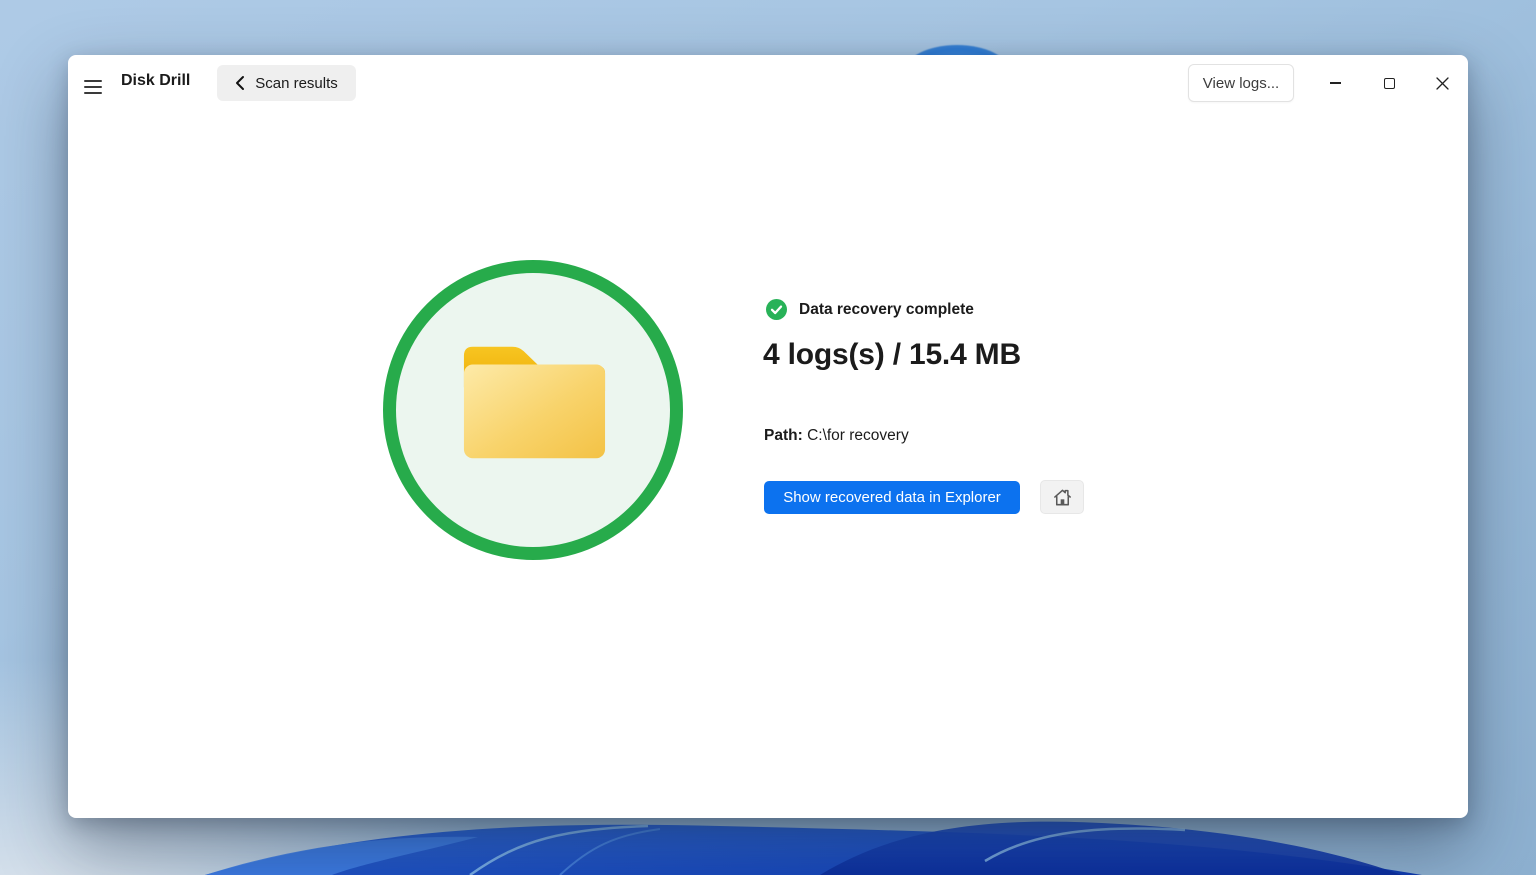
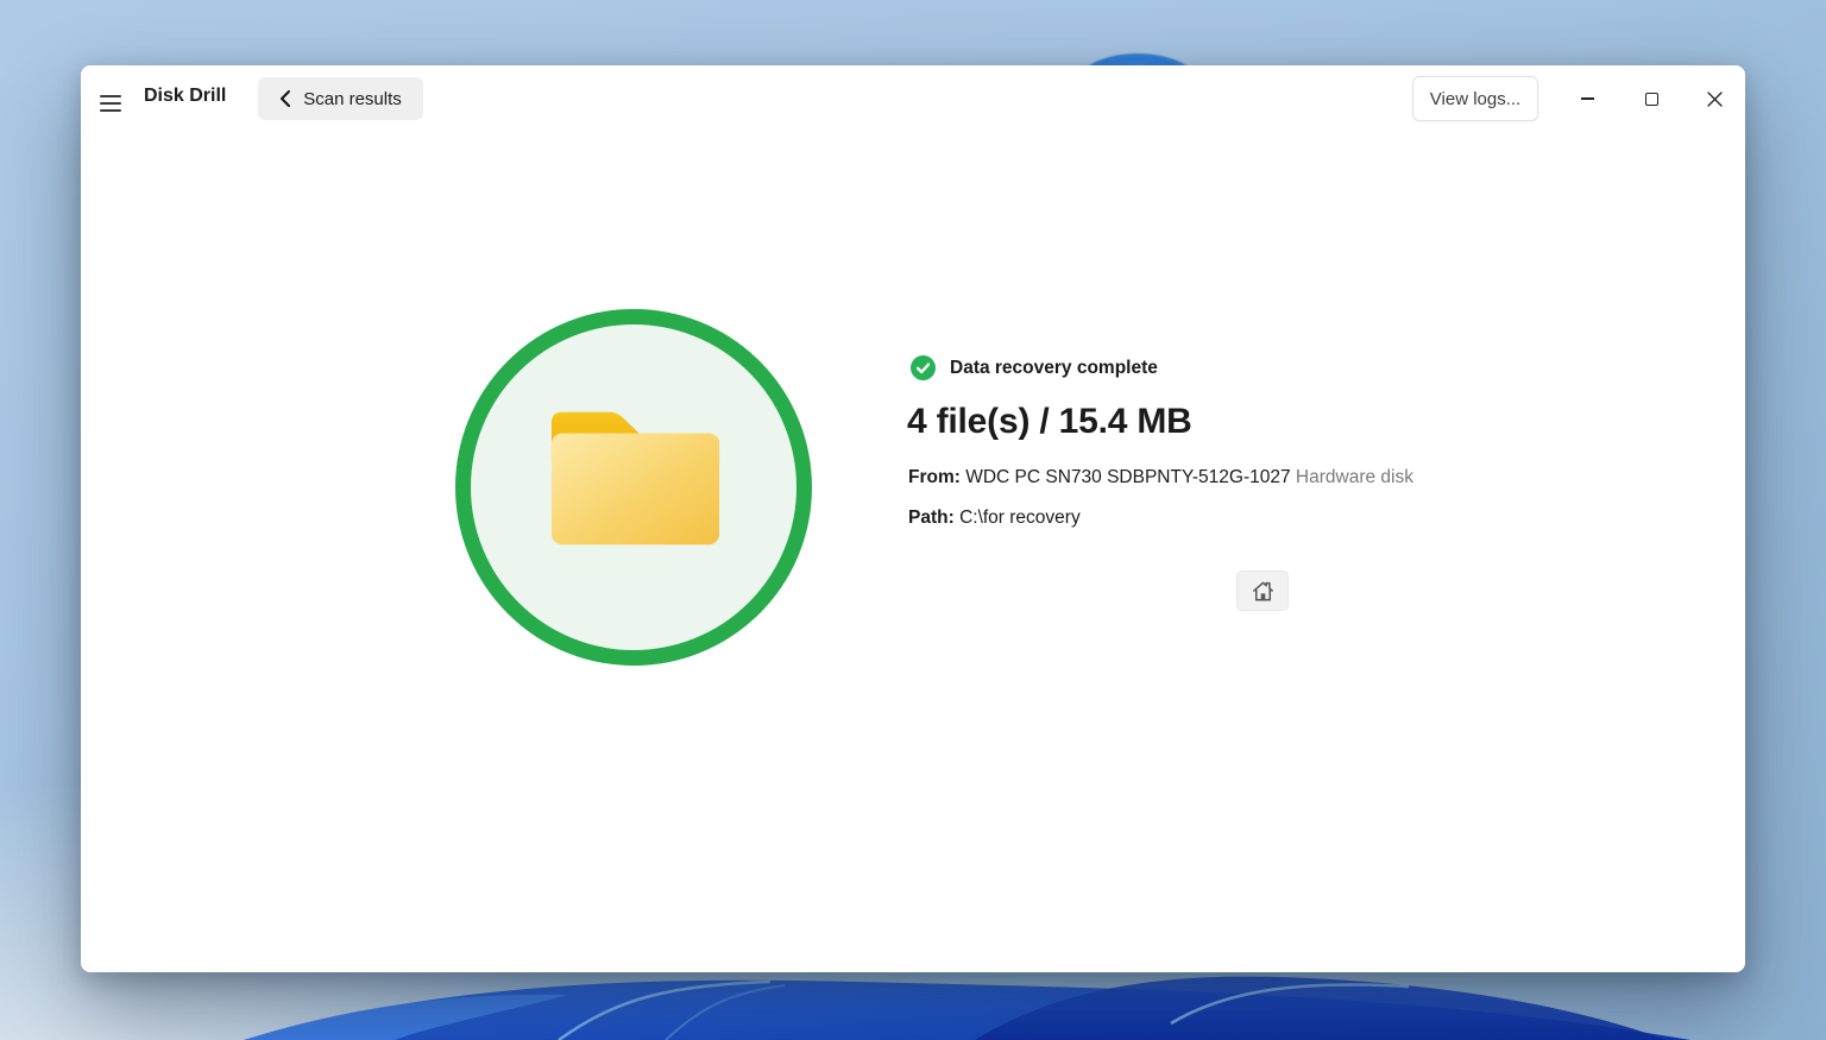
  Disk Drill
  Scan results
  View logs...
  Data recovery complete
- 4 logs(s) / 15.4 MB
+ 4 file(s) / 15.4 MB
+ From: WDC PC SN730 SDBPNTY-512G-1027 Hardware disk
  Path: C:\for recovery
- Show recovered data in Explorer
